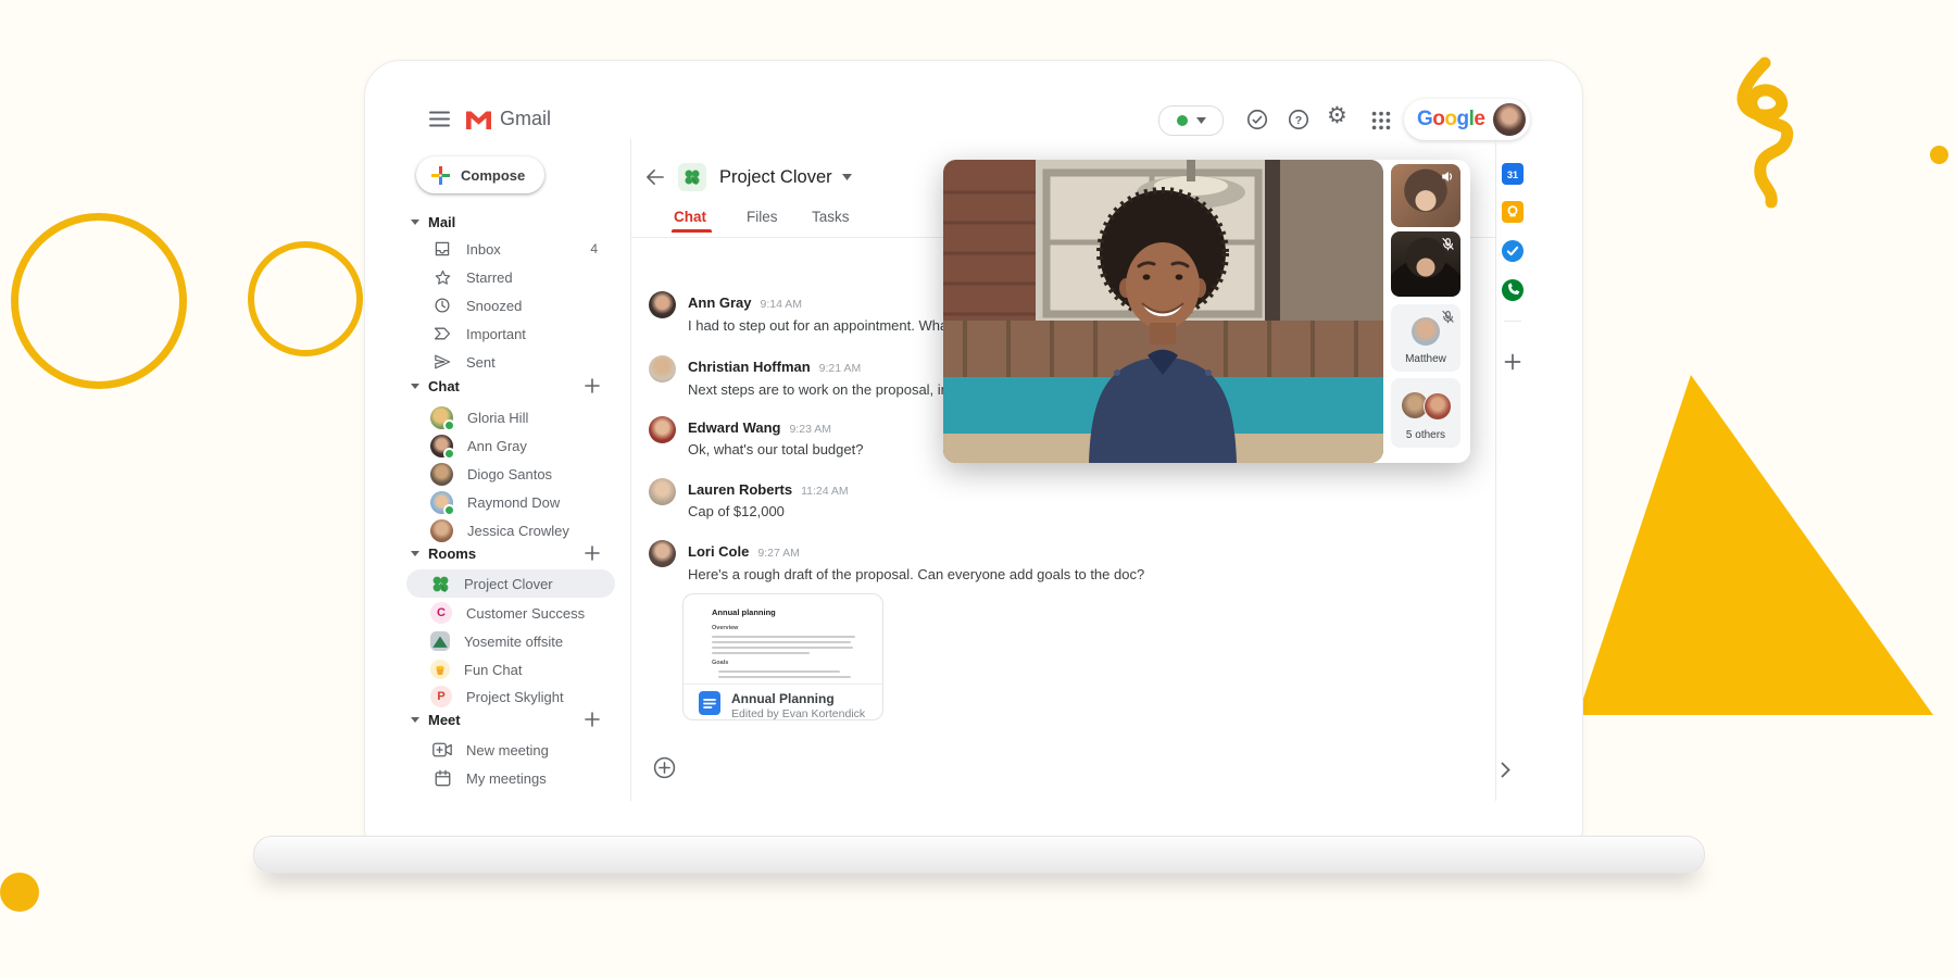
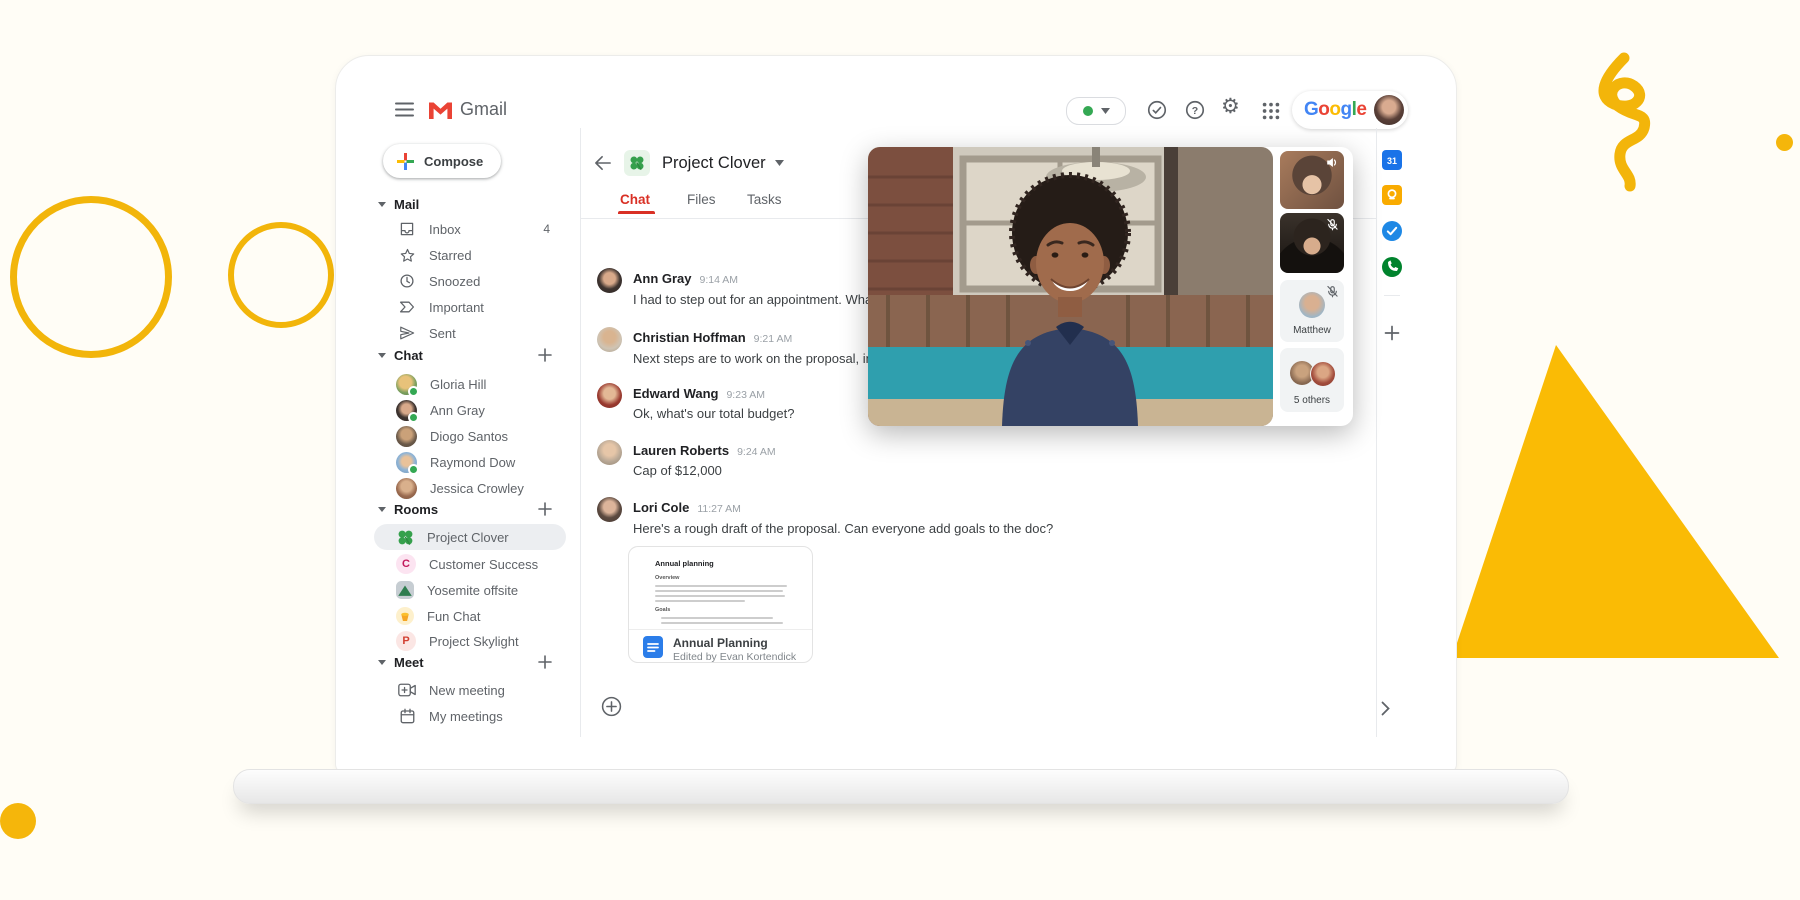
  Gmail
  ?
  ⚙
  Google
  Compose
  Mail
  Inbox
  4
  Starred
  Snoozed
  Important
  Sent
  Chat
  Gloria Hill
  Ann Gray
  Diogo Santos
  Raymond Dow
  Jessica Crowley
  Rooms
  Project Clover
  C
  Customer Success
  Yosemite offsite
  Fun Chat
  P
  Project Skylight
  Meet
  New meeting
  My meetings
  Project Clover
  Chat
  Files
  Tasks
  Ann Gray
  9:14 AM
  I had to step out for an appointment. Wh
  Christian Hoffman
  9:21 AM
  Next steps are to work on the proposal, i
  Edward Wang
  9:23 AM
  Ok, what's our total budget?
  Lauren Roberts
- 11:24 AM
+ 9:24 AM
  Cap of $12,000
  Lori Cole
- 9:27 AM
+ 11:27 AM
  Here's a rough draft of the proposal. Can everyone add goals to the doc?
  Annual planning
  Annual Planning
  Edited by Evan Kortendick
  31
  Matthew
  5 others
